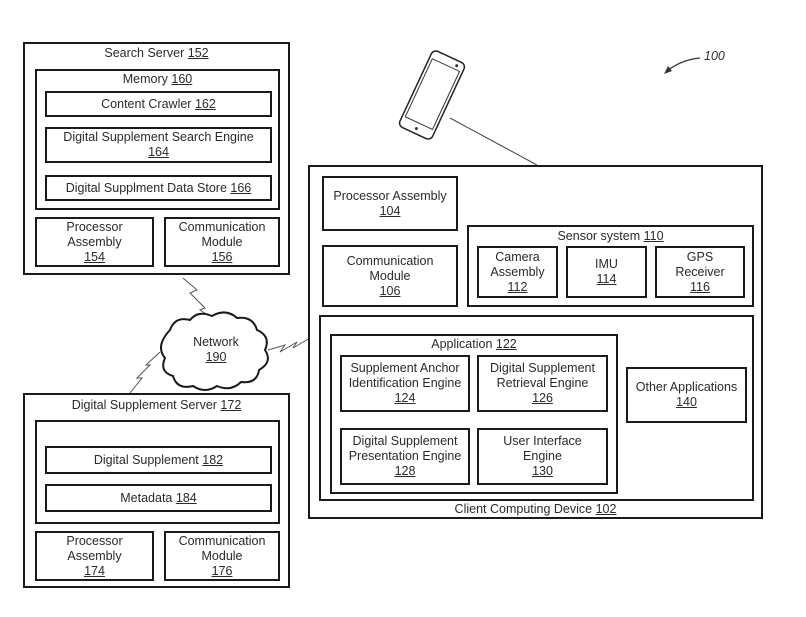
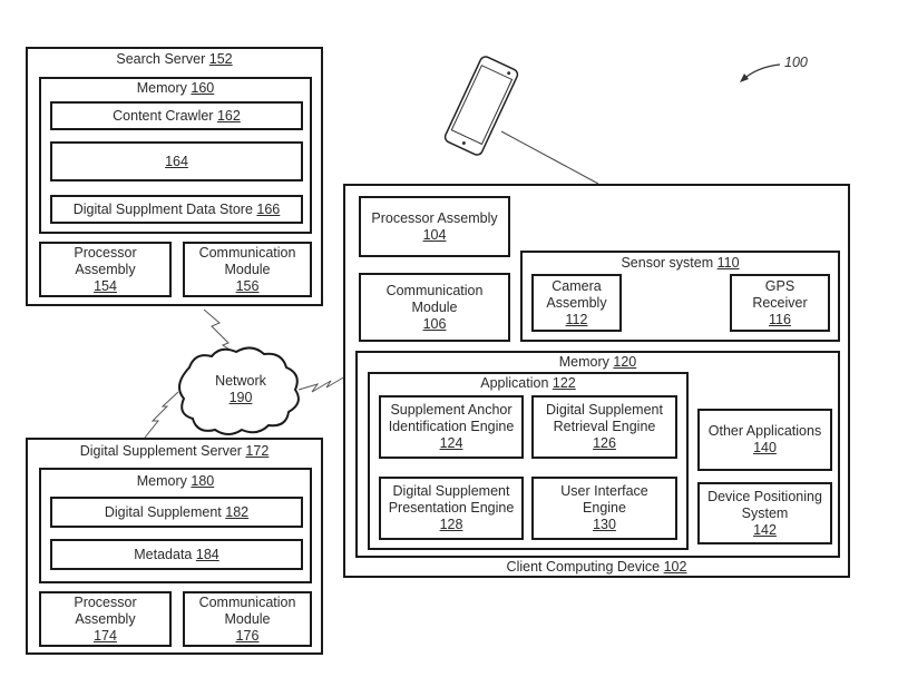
  100
  Network
  190
  Search Server 152
  Memory 160
  Content Crawler 162
- Digital Supplement Search Engine
  164
  Digital Supplment Data Store 166
  Processor
  Assembly
  154
  Communication
  Module
  156
  Digital Supplement Server 172
+ Memory 180
  Digital Supplement 182
  Metadata 184
  Processor
  Assembly
  174
  Communication
  Module
  176
  Processor Assembly
  104
  Communication
  Module
  106
  Sensor system 110
  Camera
  Assembly
  112
- IMU
- 114
  GPS
  Receiver
  116
+ Memory 120
  Application 122
  Supplement Anchor
  Identification Engine
  124
  Digital Supplement
  Retrieval Engine
  126
  Digital Supplement
  Presentation Engine
  128
  User Interface
  Engine
  130
  Other Applications
  140
+ Device Positioning
+ System
+ 142
  Client Computing Device 102
